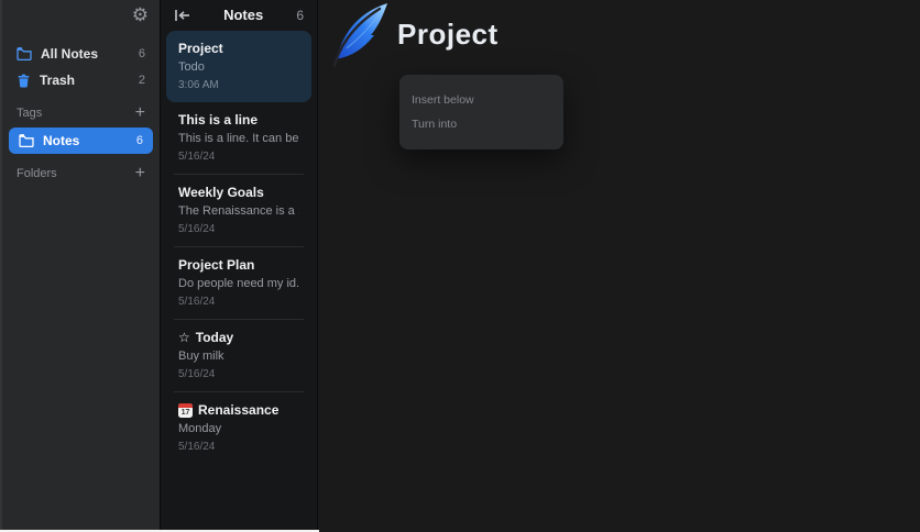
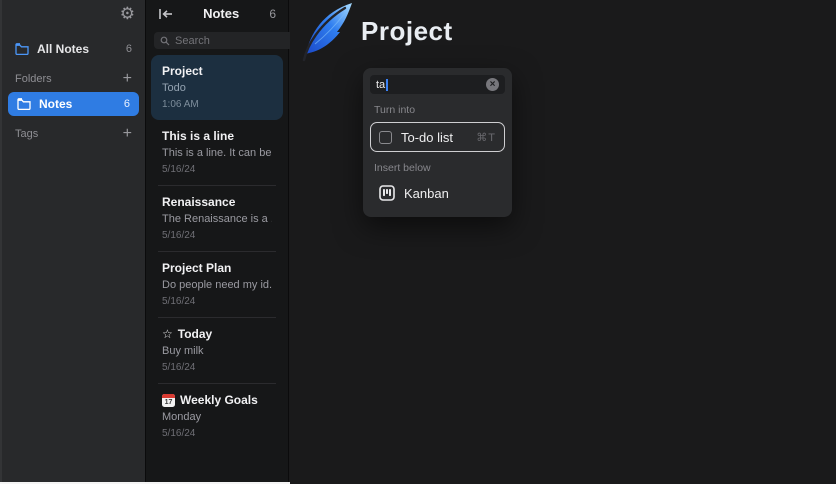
  ⚙
  All Notes
  6
- Trash
- 2
- Tags
+ Folders
  +
  Notes
  6
- Folders
+ Tags
  +
  Notes
  6
+ Search
  Project
  Todo
- 3:06 AM
+ 1:06 AM
  This is a line
  This is a line. It can be
  5/16/24
- Weekly Goals
+ Renaissance
  The Renaissance is a
  5/16/24
  Project Plan
  Do people need my id.
  5/16/24
  ☆
  Today
  Buy milk
  5/16/24
- Renaissance
+ Weekly Goals
  Monday
  5/16/24
  Project
+ ta
+ ×
- Insert below
+ Turn into
+ To-do list
+ ⌘T
- Turn into
+ Insert below
+ Kanban
